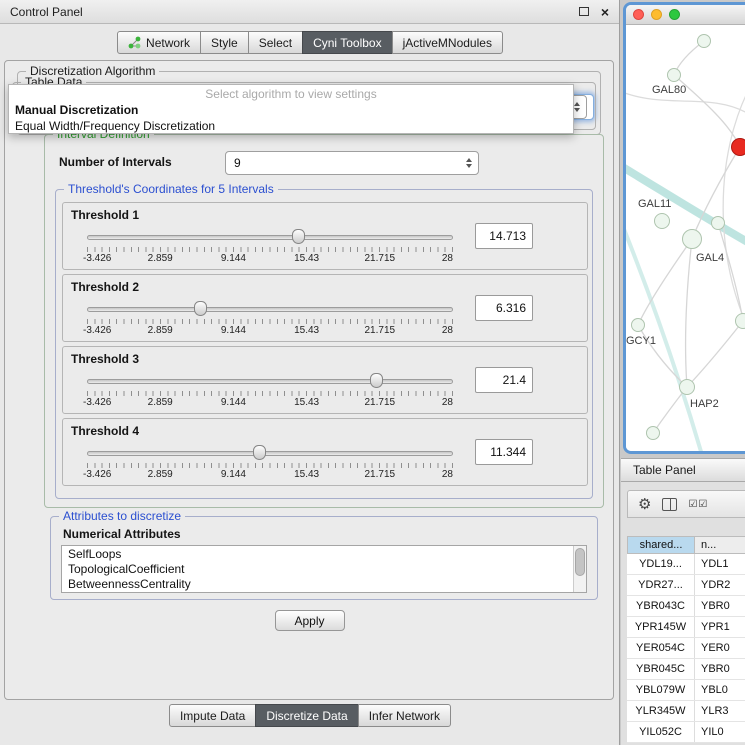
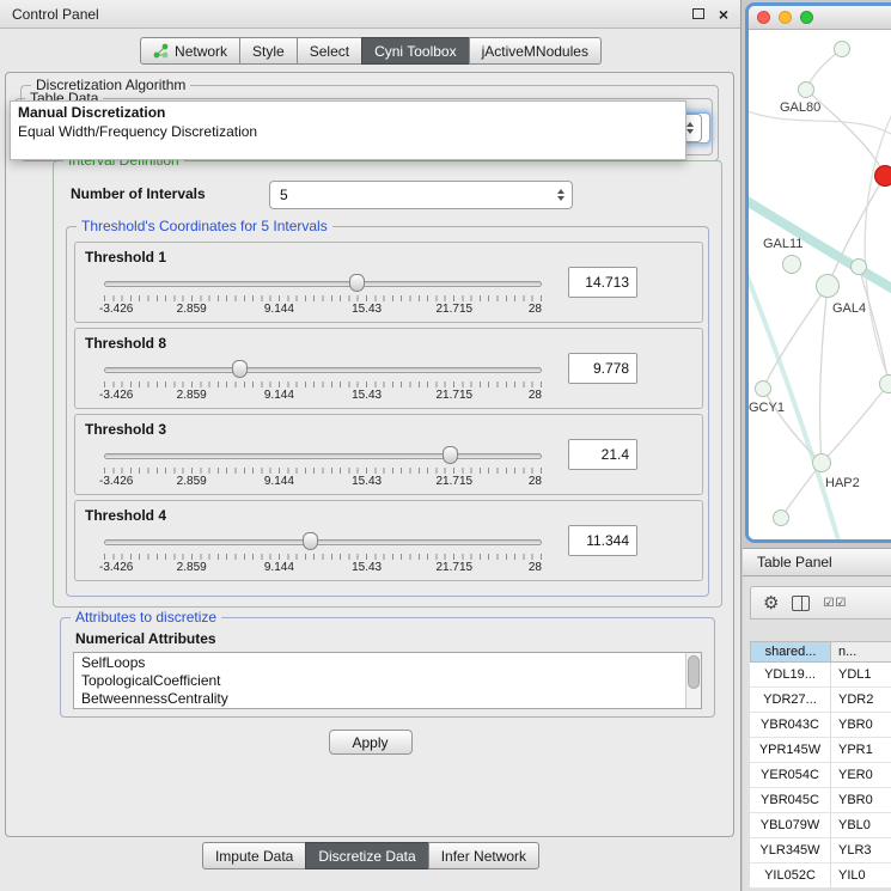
  Control Panel
  ×
  Network
  Style
  Select
  Cyni Toolbox
  jActiveMNodules
  Discretization Algorithm
  Table Data
  Interval Definition
  Number of Intervals
- 9
+ 5
  Threshold's Coordinates for 5 Intervals
  Threshold 1
  14.713
  -3.426
  2.859
  9.144
  15.43
  21.715
  28
- Threshold 2
+ Threshold 8
- 6.316
+ 9.778
  -3.426
  2.859
  9.144
  15.43
  21.715
  28
  Threshold 3
  21.4
  -3.426
  2.859
  9.144
  15.43
  21.715
  28
  Threshold 4
  11.344
  -3.426
  2.859
  9.144
  15.43
  21.715
  28
  Attributes to discretize
  Numerical Attributes
  SelfLoops
  TopologicalCoefficient
  BetweennessCentrality
  Apply
  Impute Data
  Discretize Data
  Infer Network
- Select algorithm to view settings
  Manual Discretization
  Equal Width/Frequency Discretization
  GAL80
  GAL11
  GAL4
  GCY1
  HAP2
  Table Panel
  ⚙
  ☑☑
  shared...
  n...
  YDL19...
  YDL1
  YDR27...
  YDR2
  YBR043C
  YBR0
  YPR145W
  YPR1
  YER054C
  YER0
  YBR045C
  YBR0
  YBL079W
  YBL0
  YLR345W
  YLR3
  YIL052C
  YIL0
